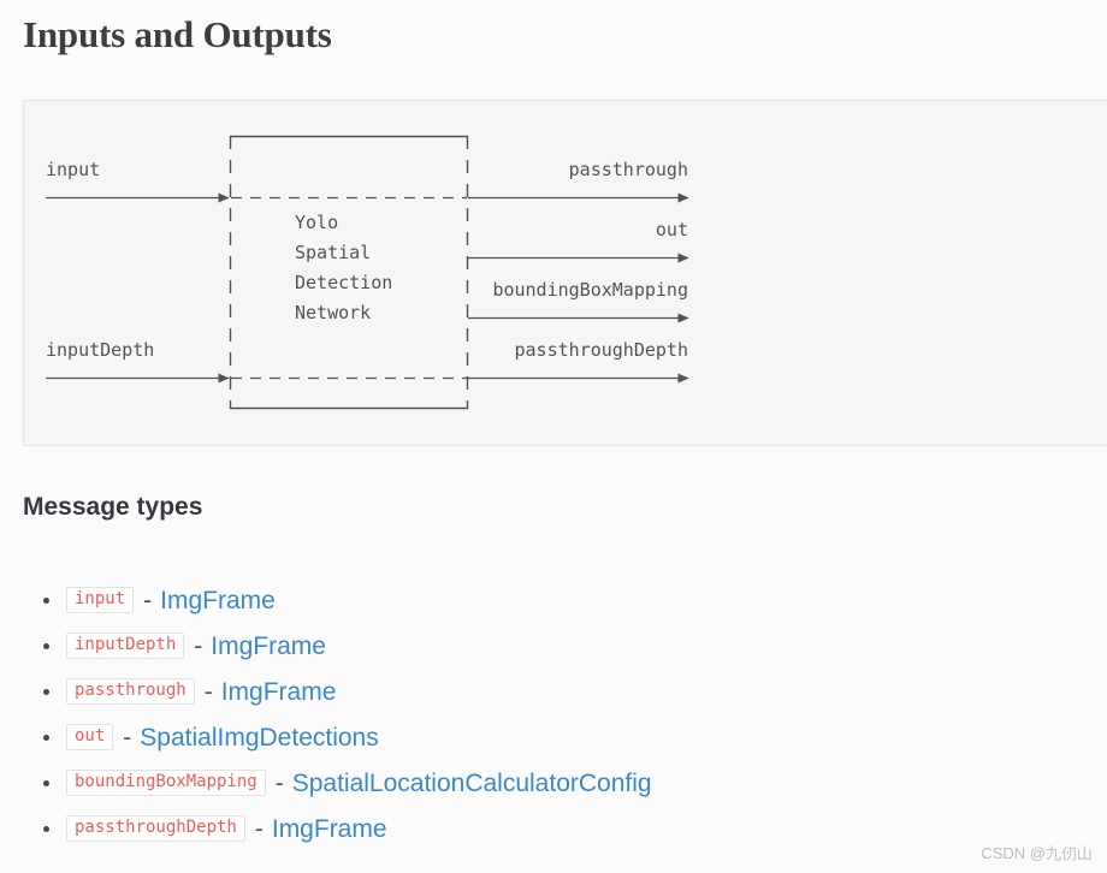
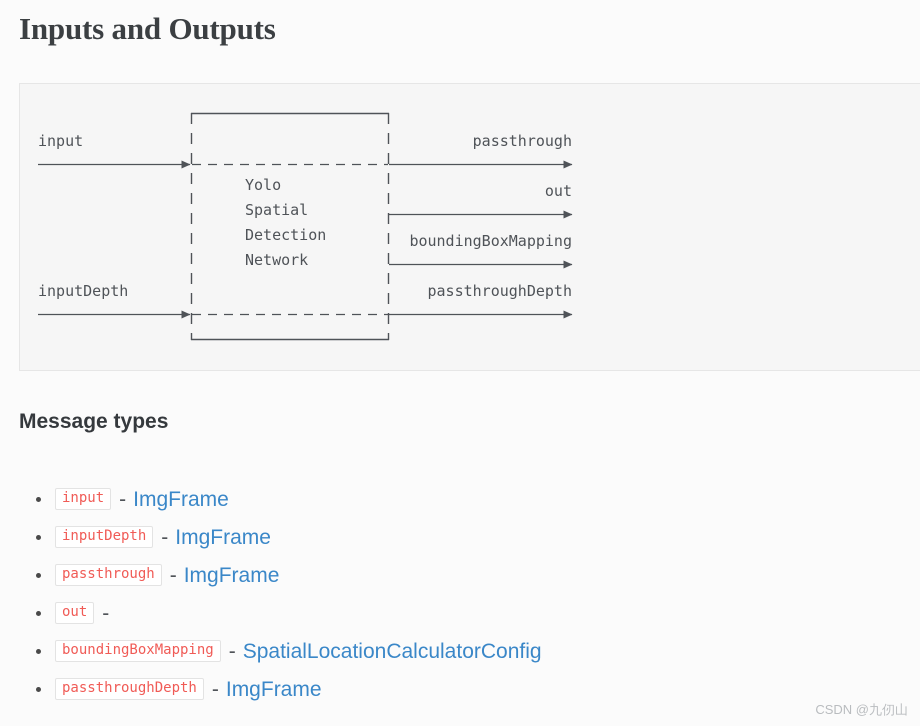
  Inputs and Outputs
  input
  inputDepth
  Yolo
  Spatial
  Detection
  Network
  passthrough
  out
  boundingBoxMapping
  passthroughDepth
  Message types
  input
  -
  ImgFrame
  inputDepth
  -
  ImgFrame
  passthrough
  -
  ImgFrame
  out
  -
- SpatialImgDetections
  boundingBoxMapping
  -
  SpatialLocationCalculatorConfig
  passthroughDepth
  -
  ImgFrame
  CSDN @九仞山
